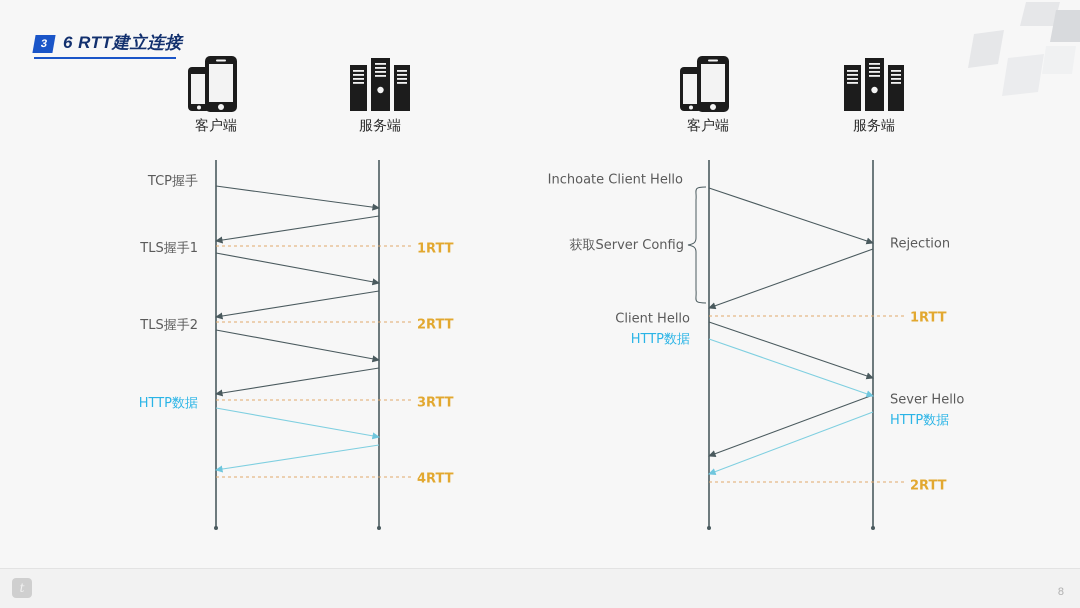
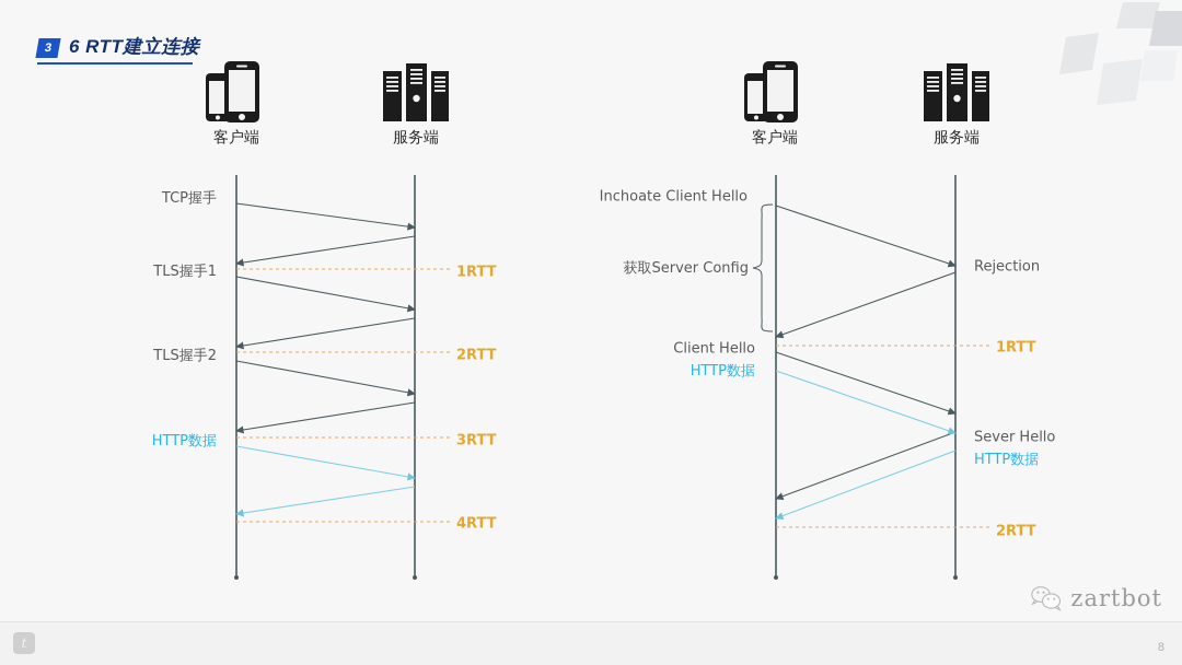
  6 RTT建立连接
  客户端
  服务端
  客户端
  服务端
  TCP握手
  TLS握手1
  TLS握手2
  HTTP数据
  1RTT
  2RTT
  3RTT
  4RTT
  Inchoate Client Hello
  获取Server Config
  Client Hello
  HTTP数据
  Rejection
  Sever Hello
  HTTP数据
  1RTT
  2RTT
+ zartbot
  t
  8
